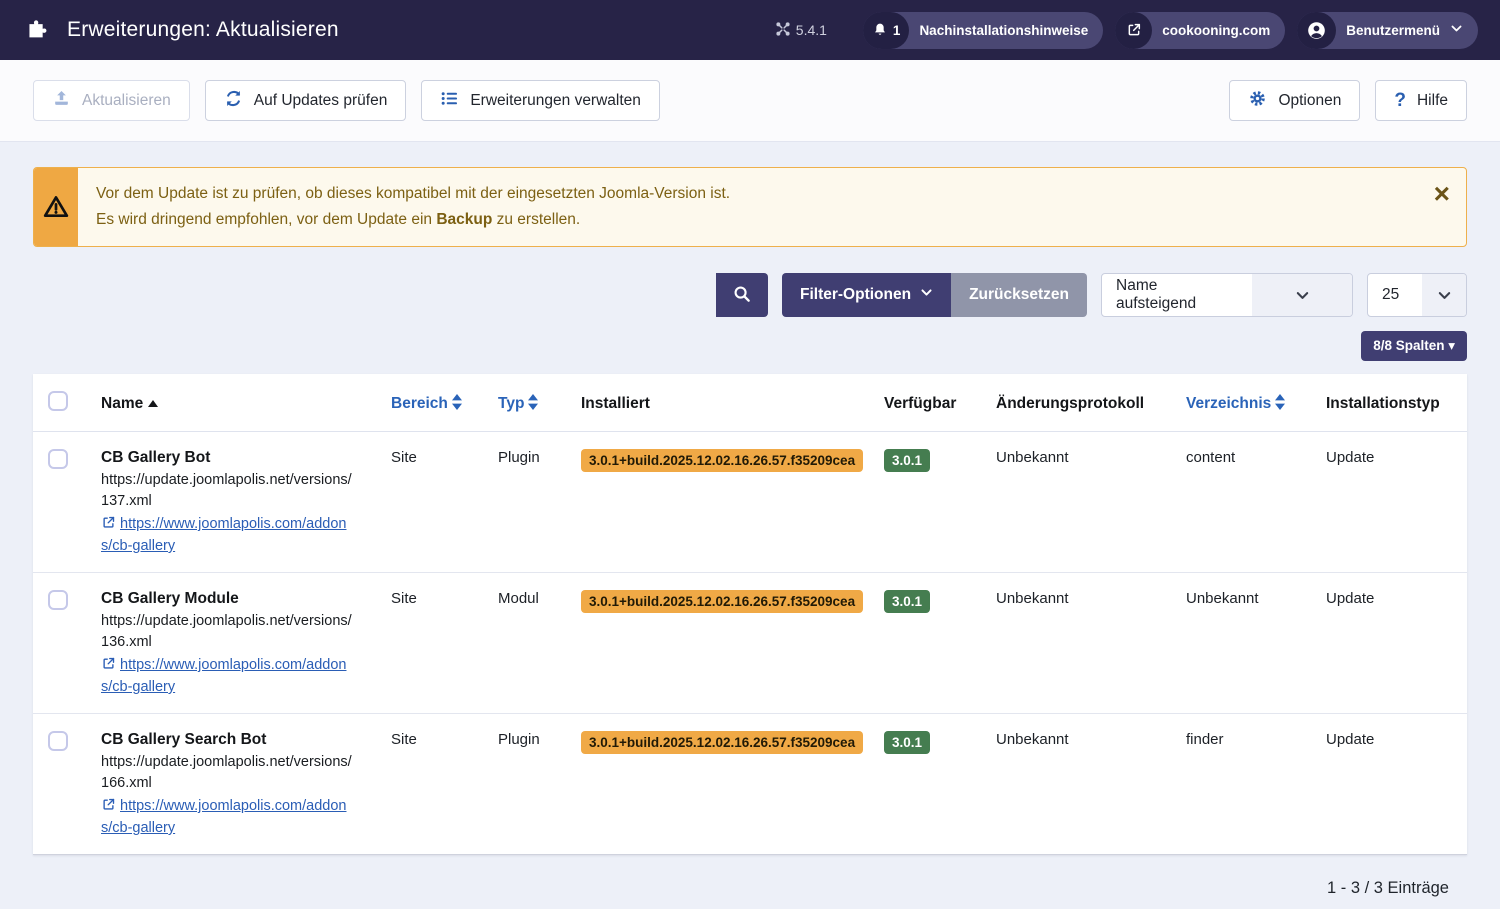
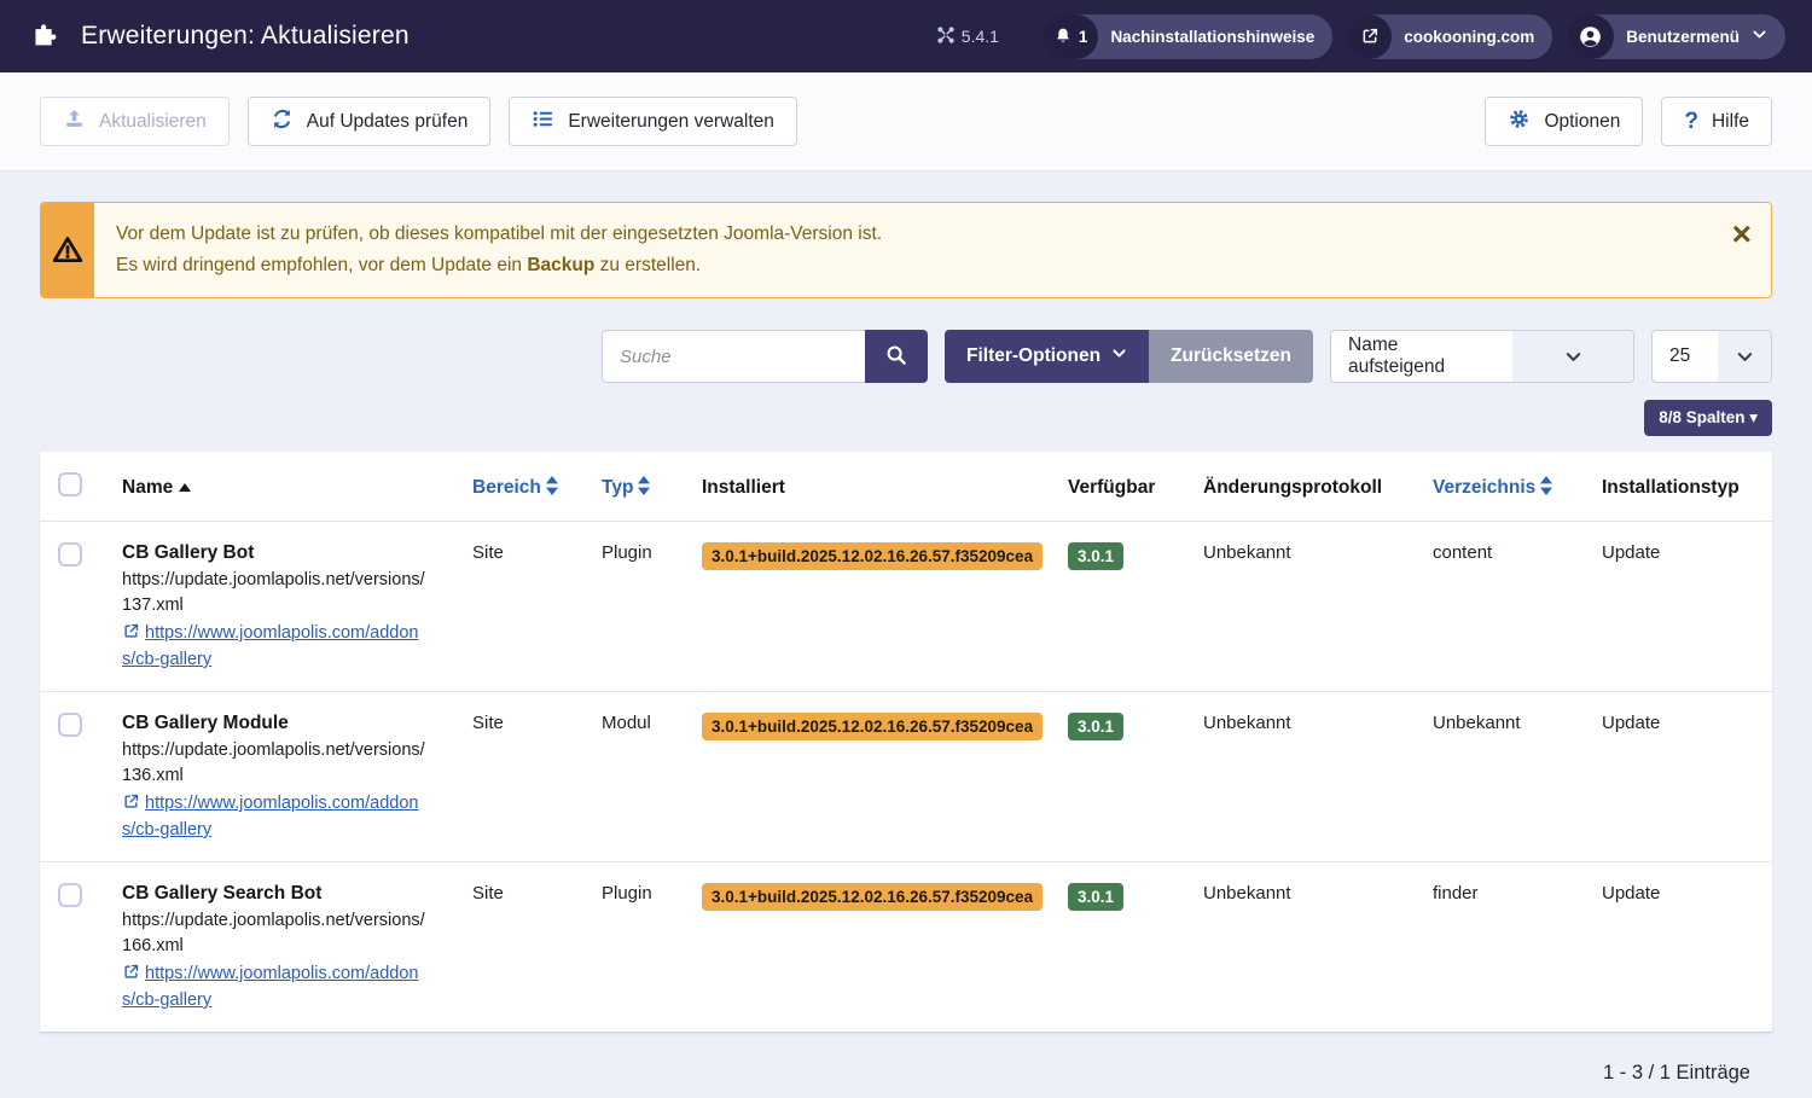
  Erweiterungen: Aktualisieren
  5.4.1
  1
  Nachinstallationshinweise
  cookooning.com
  Benutzermenü
  Aktualisieren
  Auf Updates prüfen
  Erweiterungen verwalten
  Optionen
  ?
  Hilfe
  Vor dem Update ist zu prüfen, ob dieses kompatibel mit der eingesetzten Joomla-Version ist.
  Es wird dringend empfohlen, vor dem Update ein Backup zu erstellen.
  ×
+ Suche
  Filter-Optionen
  Zurücksetzen
  Name aufsteigend
  25
  8/8 Spalten ▾
  	Name	Bereich	Typ	Installiert	Verfügbar	Änderungsprotokoll	Verzeichnis	Installationstyp
  	CB Gallery Bot https://update.joomlapolis.net/versions/137.xml https://www.joomlapolis.com/addons/cb-gallery	Site	Plugin	3.0.1+build.2025.12.02.16.26.57.f35209cea	3.0.1	Unbekannt	content	Update
  	CB Gallery Module https://update.joomlapolis.net/versions/136.xml https://www.joomlapolis.com/addons/cb-gallery	Site	Modul	3.0.1+build.2025.12.02.16.26.57.f35209cea	3.0.1	Unbekannt	Unbekannt	Update
  	CB Gallery Search Bot https://update.joomlapolis.net/versions/166.xml https://www.joomlapolis.com/addons/cb-gallery	Site	Plugin	3.0.1+build.2025.12.02.16.26.57.f35209cea	3.0.1	Unbekannt	finder	Update
- 1 - 3 / 3 Einträge
+ 1 - 3 / 1 Einträge
